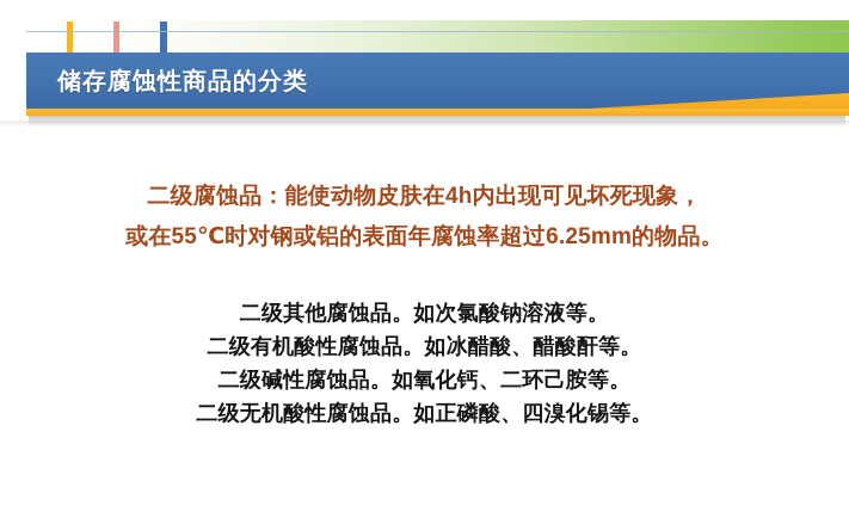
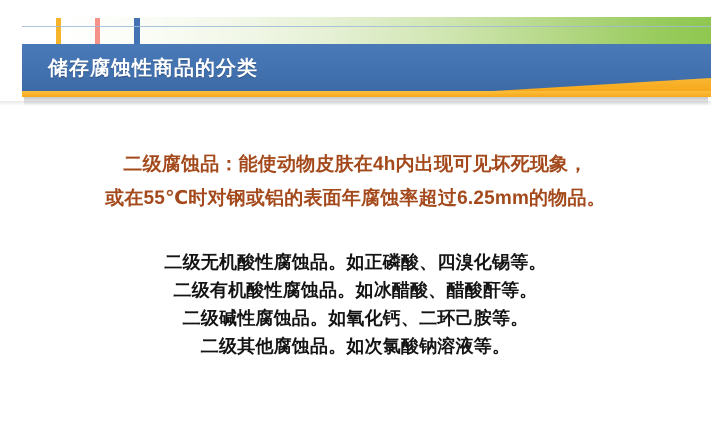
  储存腐蚀性商品的分类
  二级腐蚀品：能使动物皮肤在4h内出现可见坏死现象，
  或在55℃时对钢或铝的表面年腐蚀率超过6.25mm的物品。
- 二级其他腐蚀品。如次氯酸钠溶液等。
+ 二级无机酸性腐蚀品。如正磷酸、四溴化锡等。
  二级有机酸性腐蚀品。如冰醋酸、醋酸酐等。
  二级碱性腐蚀品。如氧化钙、二环己胺等。
- 二级无机酸性腐蚀品。如正磷酸、四溴化锡等。
+ 二级其他腐蚀品。如次氯酸钠溶液等。
